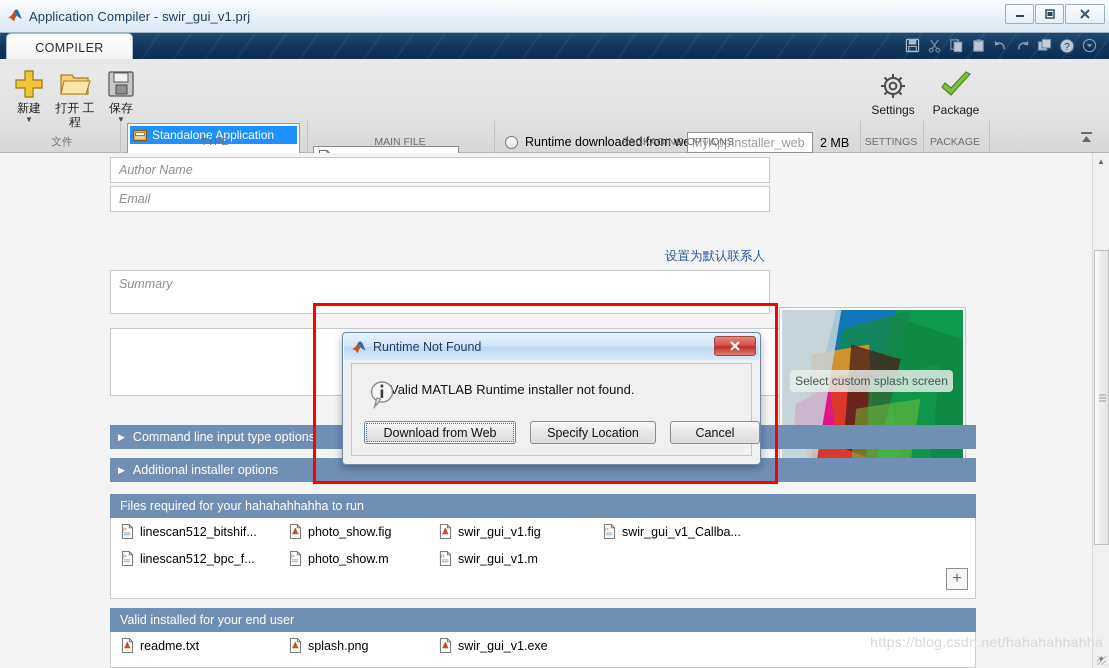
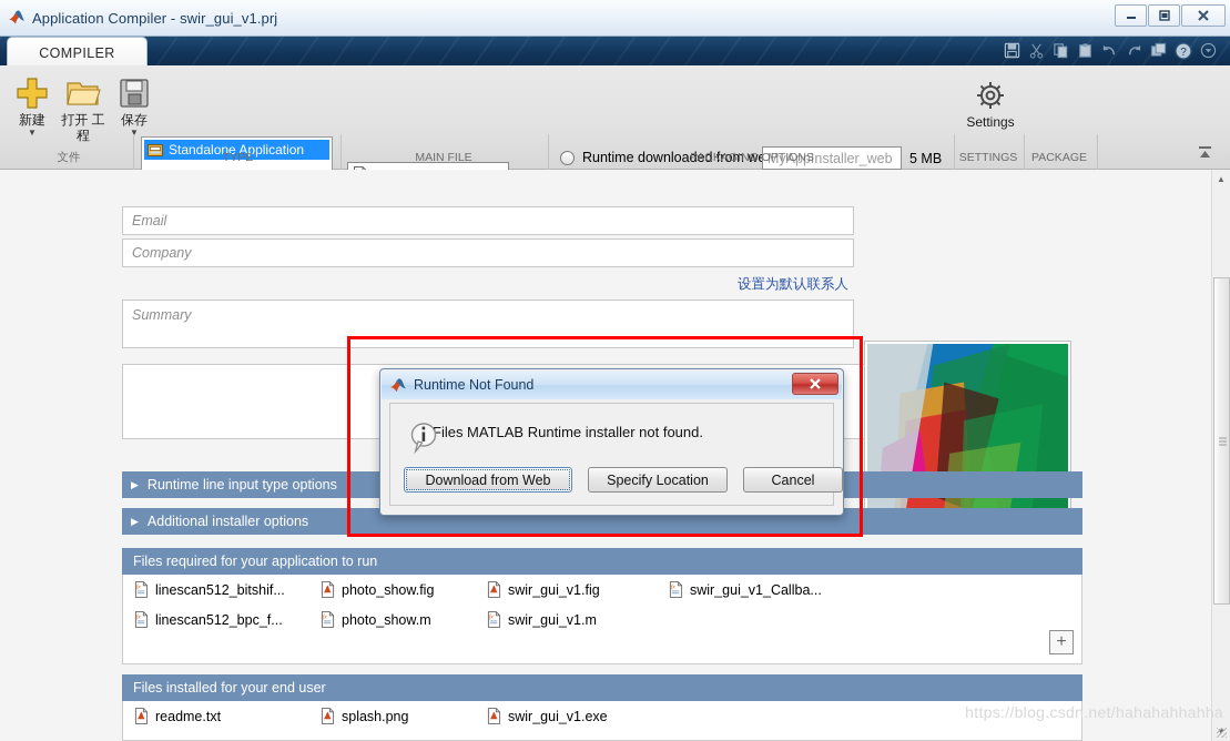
  Application Compiler - swir_gui_v1.prj
  COMPILER
  ?
  新建
  ▼
  打开 工程
  保存
  ▼
  Standalone Application
  Runtime downloaded from w
  MyAppInstaller_web
- 2 MB
+ 5 MB
  Settings
- Package
  文件
  TYPE
  MAIN FILE
  PACKAGING OPTIONS
  SETTINGS
  PACKAGE
- Author Name
  Email
+ Company
  设置为默认联系人
  Summary
- Select custom splash screen
  ▶
- Command line input type options
+ Runtime line input type options
  ▶
  Additional installer options
- Files required for your hahahahhahha to run
+ Files required for your application to run
  linescan512_bitshif...
  photo_show.fig
  swir_gui_v1.fig
  swir_gui_v1_Callba...
  linescan512_bpc_f...
  photo_show.m
  swir_gui_v1.m
  +
- Valid installed for your end user
+ Files installed for your end user
  readme.txt
  splash.png
  swir_gui_v1.exe
  ▲
  Runtime Not Found
- Valid MATLAB Runtime installer not found.
+ Files MATLAB Runtime installer not found.
  Download from Web
  Specify Location
  Cancel
  https://blog.csdn.net/hahahahhahha
